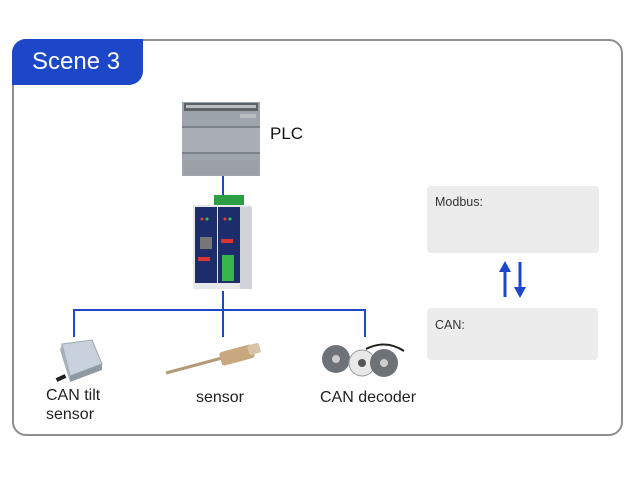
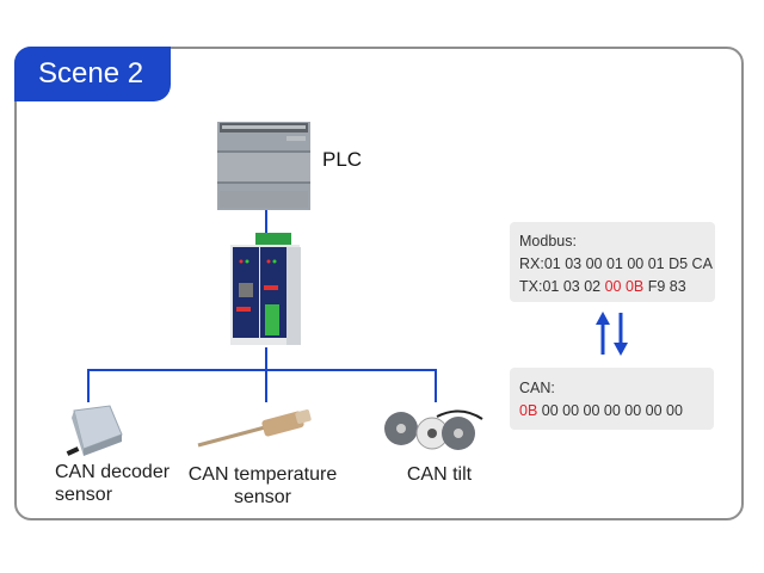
- Scene 3
+ Scene 2
  PLC
- CAN tilt
+ CAN decoder
  sensor
+ CAN temperature
  sensor
- CAN decoder
+ CAN tilt
  Modbus:
+ RX:01 03 00 01 00 01 D5 CA
+ TX:01 03 02 00 0B F9 83
  CAN:
+ 0B 00 00 00 00 00 00 00
